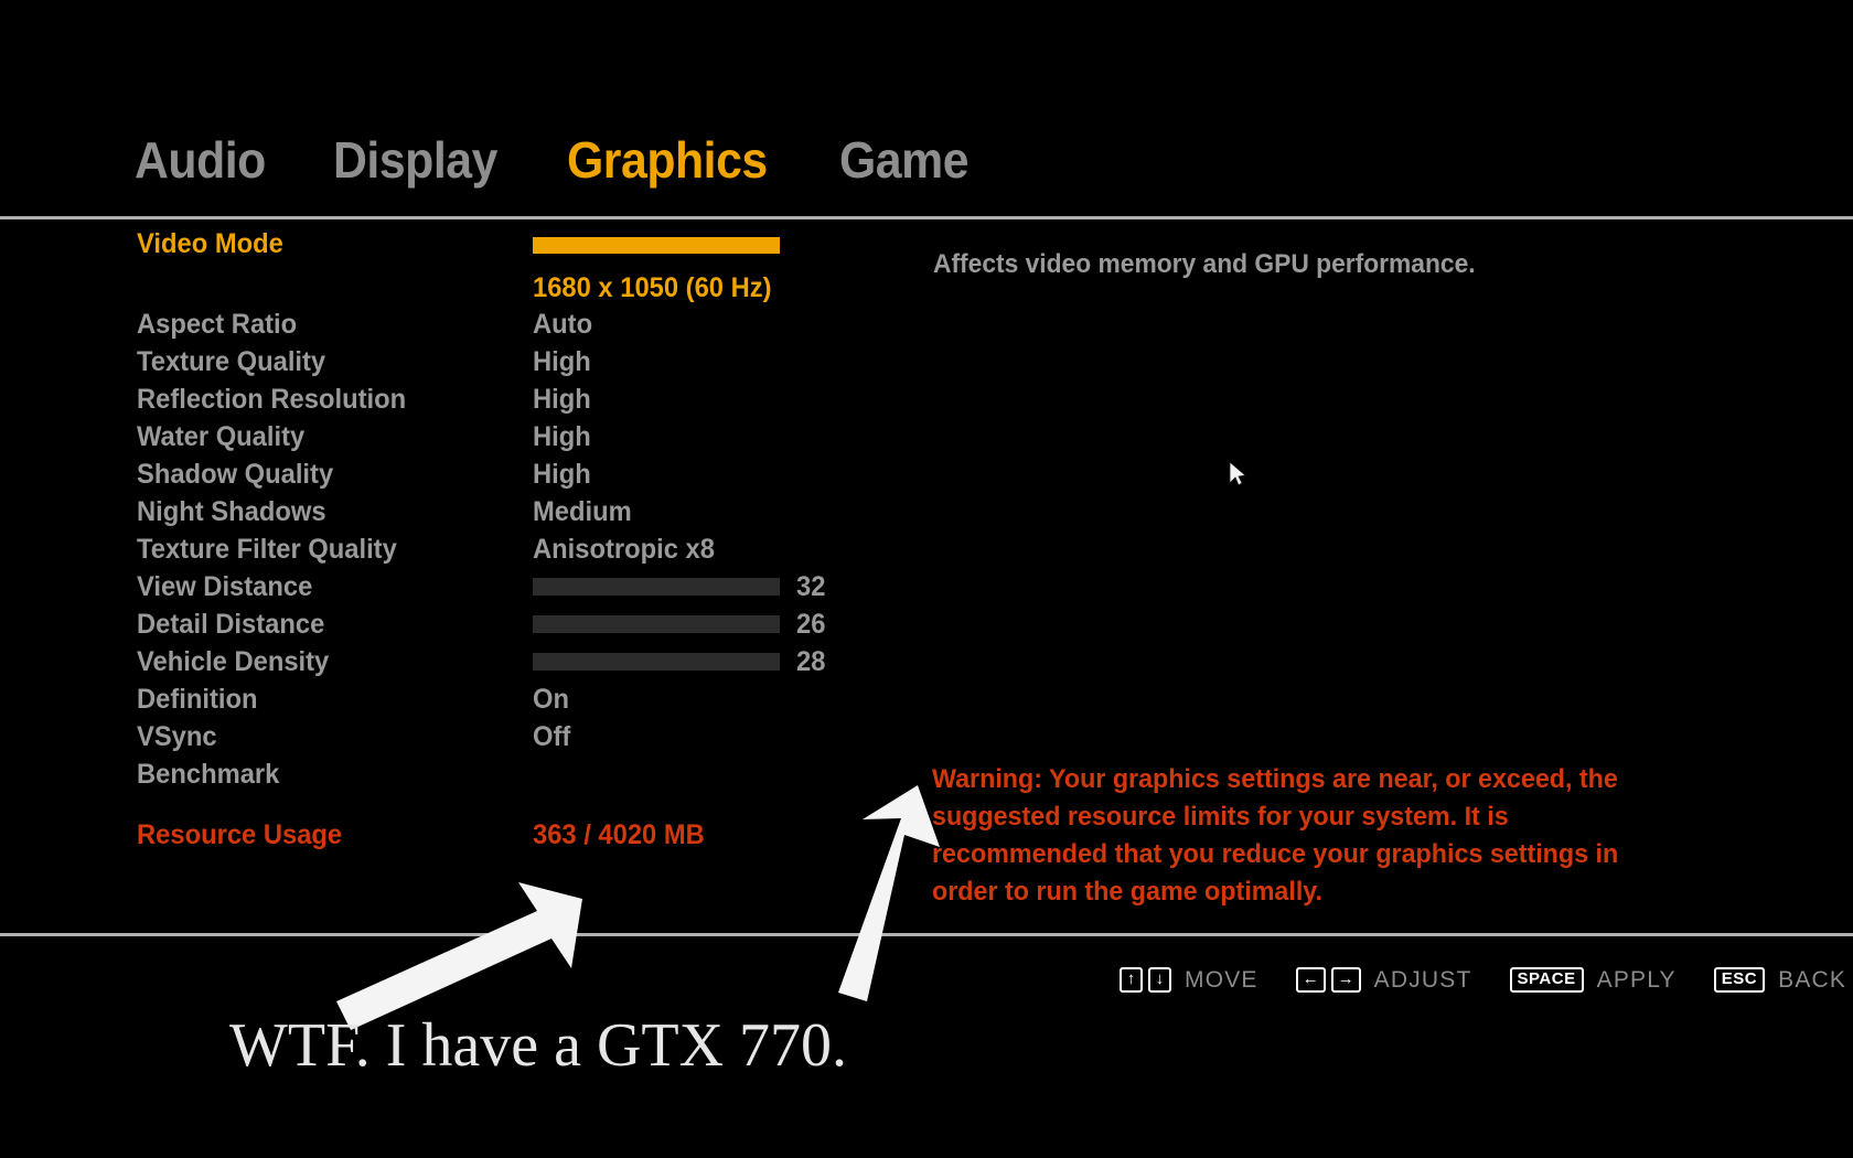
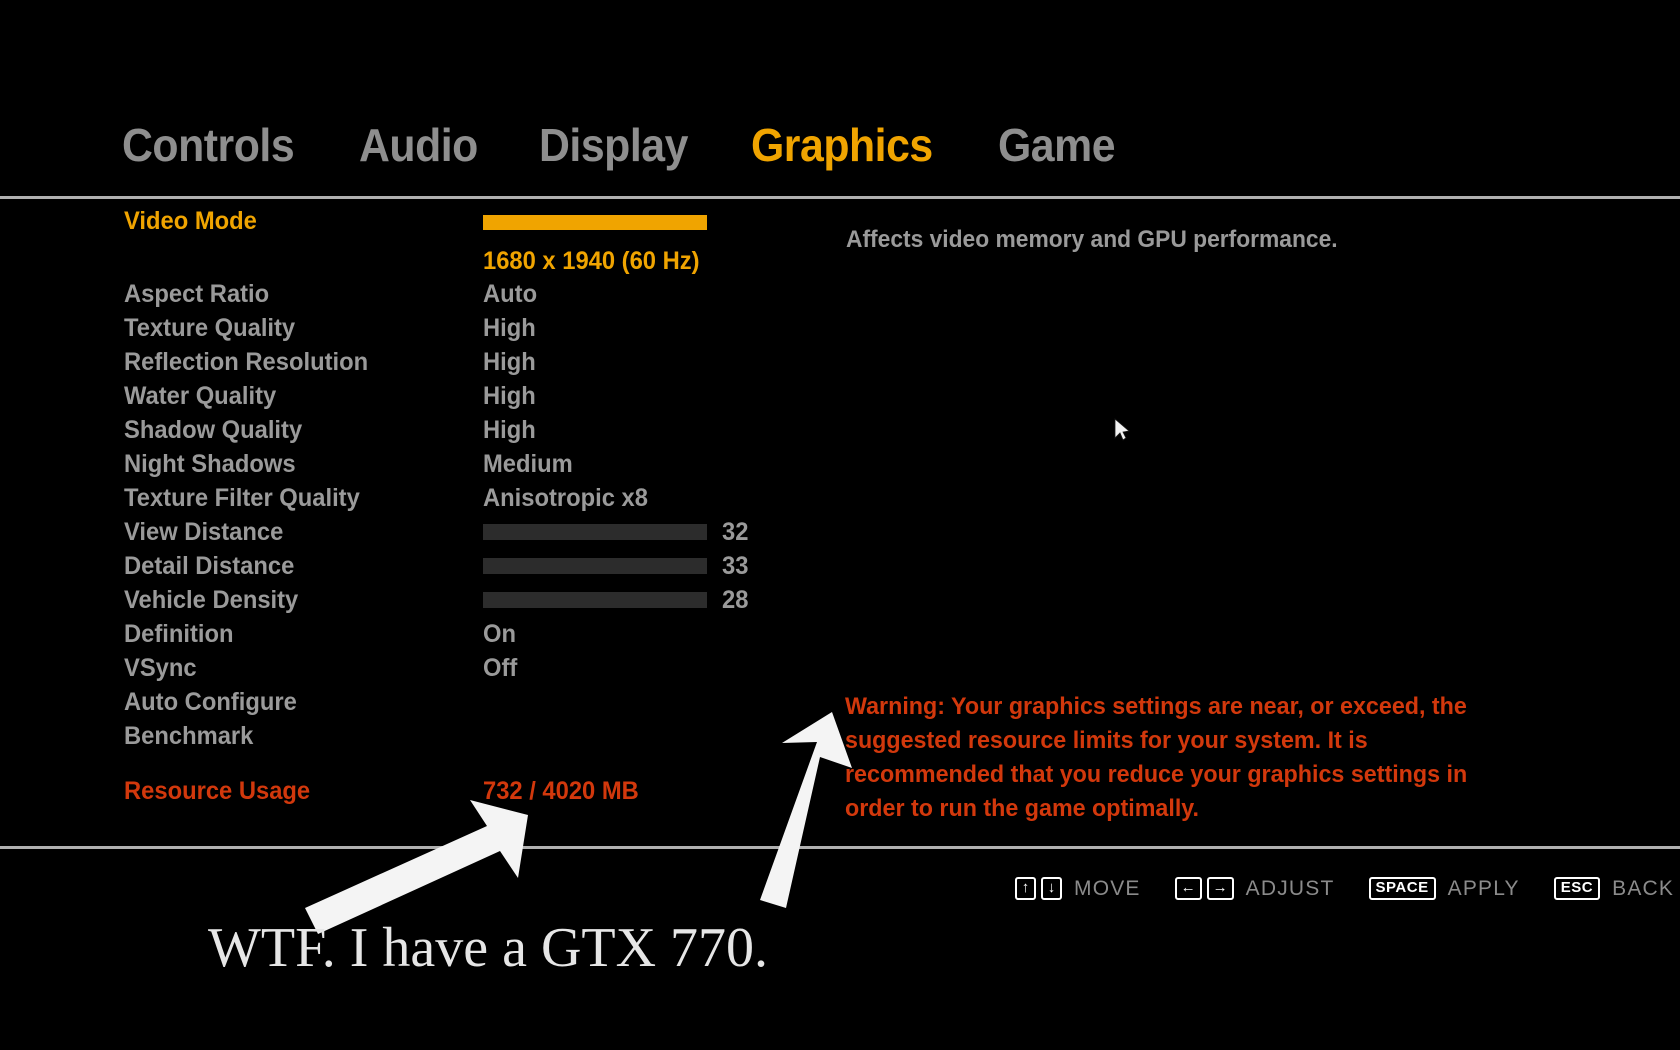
+ Controls
  Audio
  Display
  Graphics
  Game
  Video Mode
- 1680 x 1050 (60 Hz)
+ 1680 x 1940 (60 Hz)
  Aspect Ratio
  Auto
  Texture Quality
  High
  Reflection Resolution
  High
  Water Quality
  High
  Shadow Quality
  High
  Night Shadows
  Medium
  Texture Filter Quality
  Anisotropic x8
  View Distance
  32
  Detail Distance
- 26
+ 33
  Vehicle Density
  28
  Definition
  On
  VSync
  Off
+ Auto Configure
  Benchmark
  Resource Usage
- 363 / 4020 MB
+ 732 / 4020 MB
  Affects video memory and GPU performance.
  Warning: Your graphics settings are near, or exceed, the suggested resource limits for your system. It is recommended that you reduce your graphics settings in order to run the game optimally.
  ↑
  ↓
  MOVE
  ←
  →
  ADJUST
  SPACE
  APPLY
  ESC
  BACK
  WTF. I have a GTX 770.
